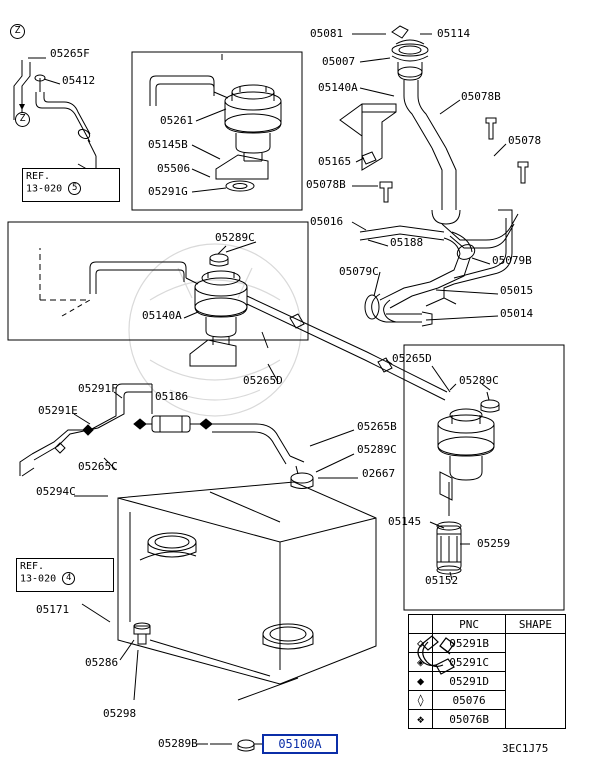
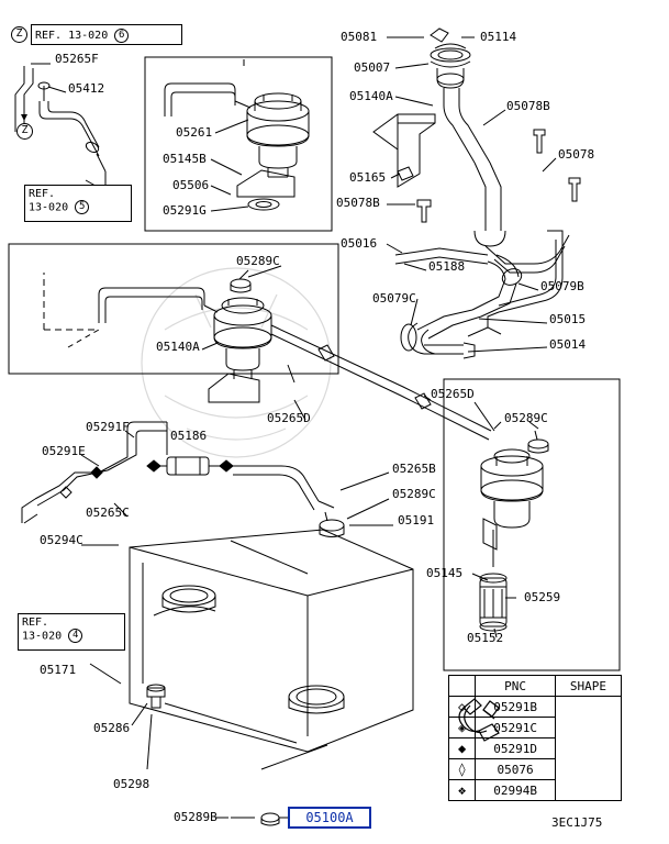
+ REF. 13-020 6
  Z
  Z
  REF.
  13-020 5
  REF.
  13-020 4
  05265F
  05412
  05261
  05145B
  05506
  05291G
  05081
  05114
  05007
  05140A
  05078B
  05078
  05165
  05078B
  05016
  05188
  05079C
  05079B
  05015
  05014
  05289C
  05140A
  05265D
  05265D
  05289C
  05291F
  05186
  05291E
  05265B
  05289C
  05265C
- 02667
+ 05191
  05294C
  05145
  05259
  05152
  05171
  05286
  05298
  05289B
  	PNC	SHAPE
  ◇	5291B
  ◈	05291C
  ◆	05291D
  ◊	05076
- ❖	05076B
+ ❖	02994B
  05100A
  3EC1J75
